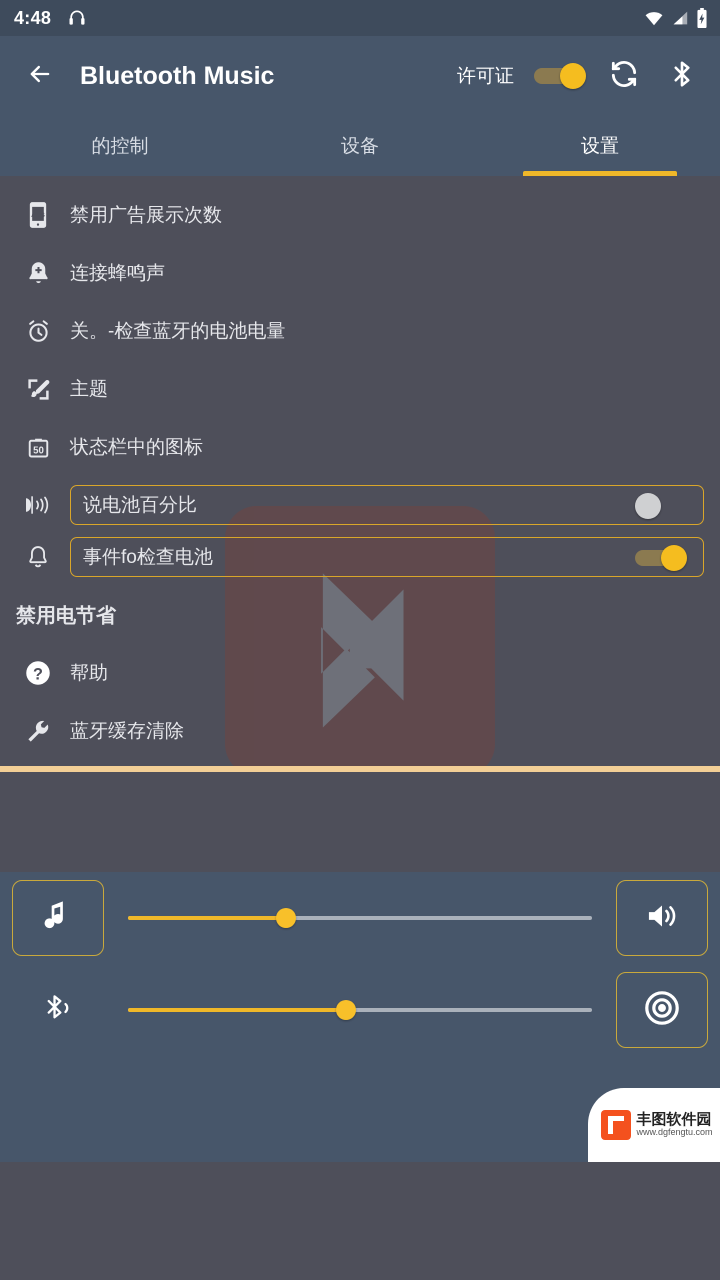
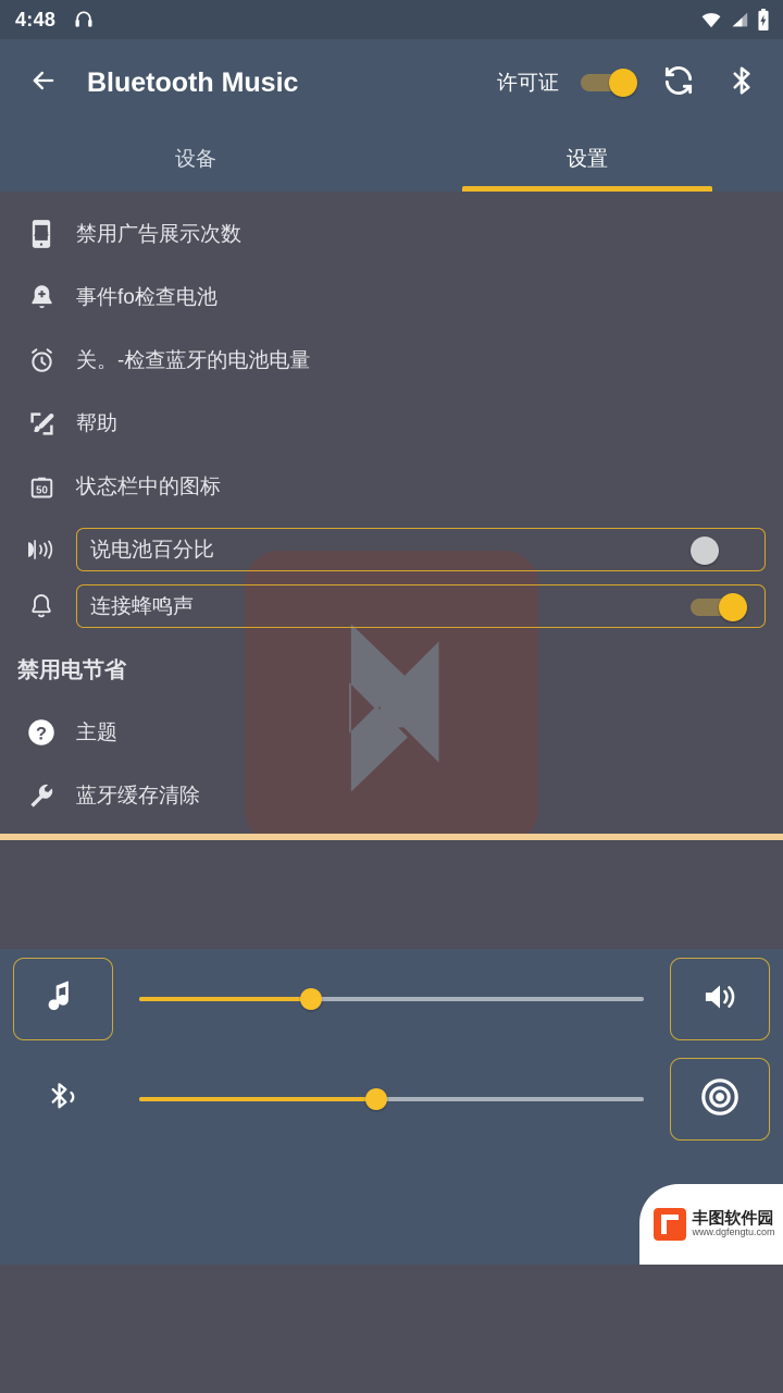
  4:48
  Bluetooth Music
  许可证
- 的控制
  设备
  设置
  禁用广告展示次数
- 连接蜂鸣声
+ 事件fo检查电池
  关。-检查蓝牙的电池电量
- 主题
+ 帮助
  50
  状态栏中的图标
  说电池百分比
- 事件fo检查电池
+ 连接蜂鸣声
  禁用电节省
  ?
- 帮助
+ 主题
  蓝牙缓存清除
  丰图软件园
  www.dgfengtu.com
